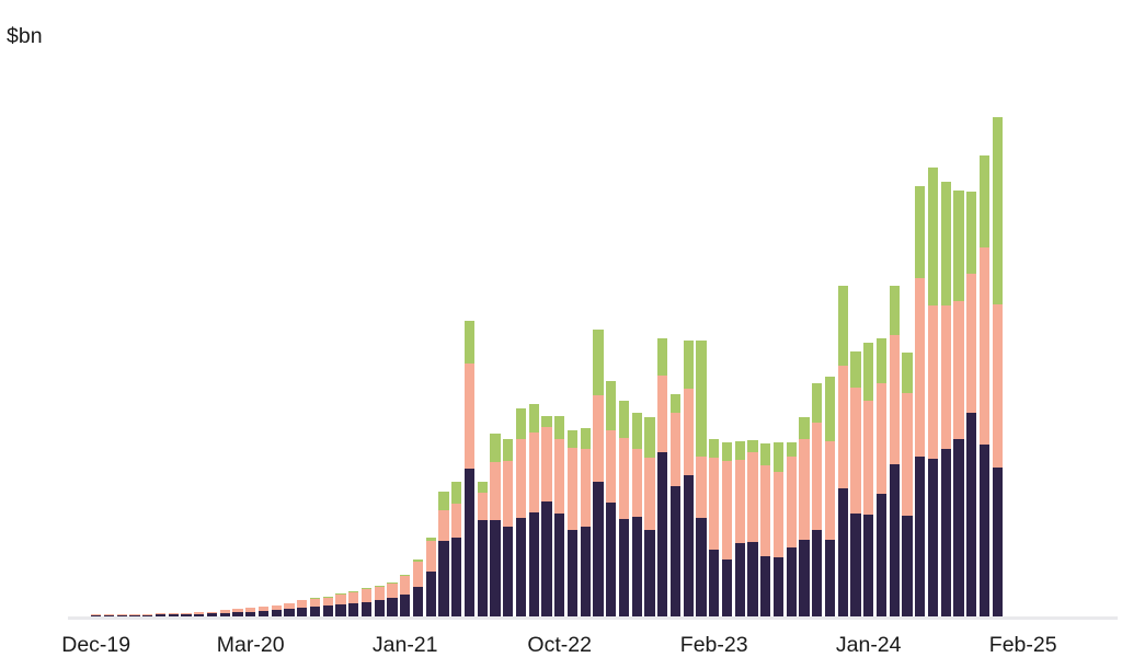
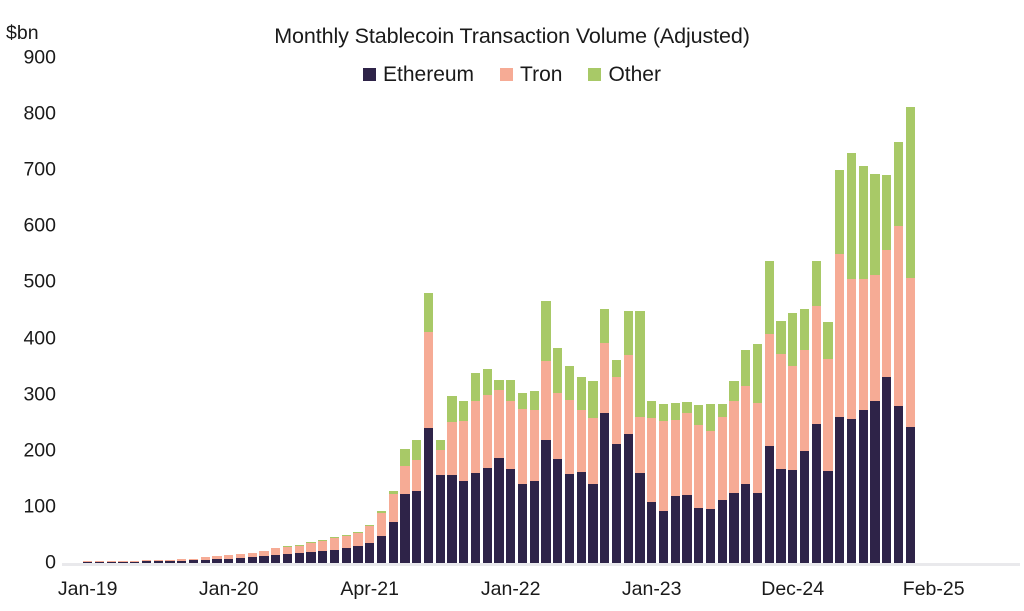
  $bn
+ Monthly Stablecoin Transaction Volume (Adjusted)
+ Ethereum
+ Tron
+ Other
+ 0
+ 100
+ 200
+ 300
+ 400
+ 500
+ 600
+ 700
+ 800
+ 900
- Dec-19
+ Jan-19
- Mar-20
+ Jan-20
- Jan-21
+ Apr-21
- Oct-22
+ Jan-22
- Feb-23
+ Jan-23
- Jan-24
+ Dec-24
  Feb-25
